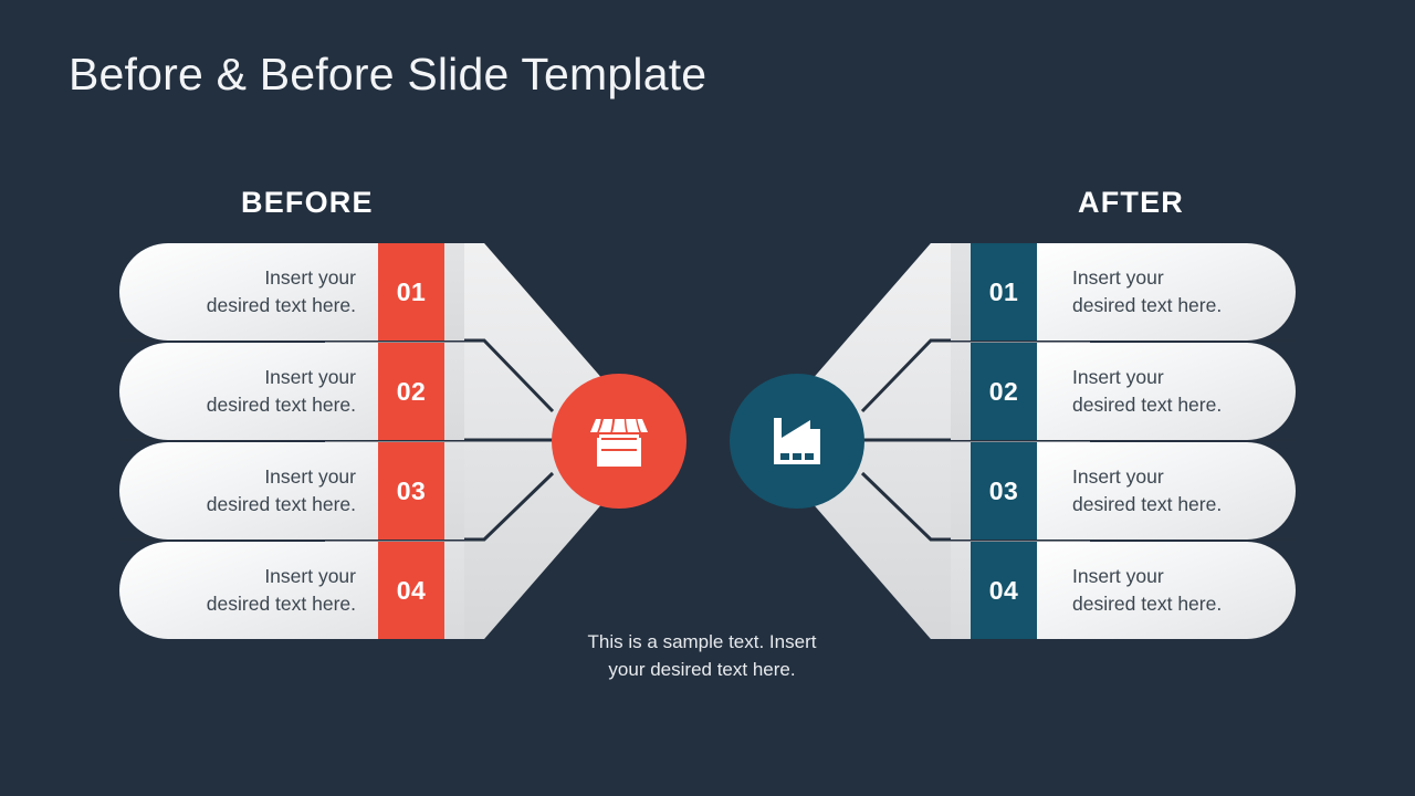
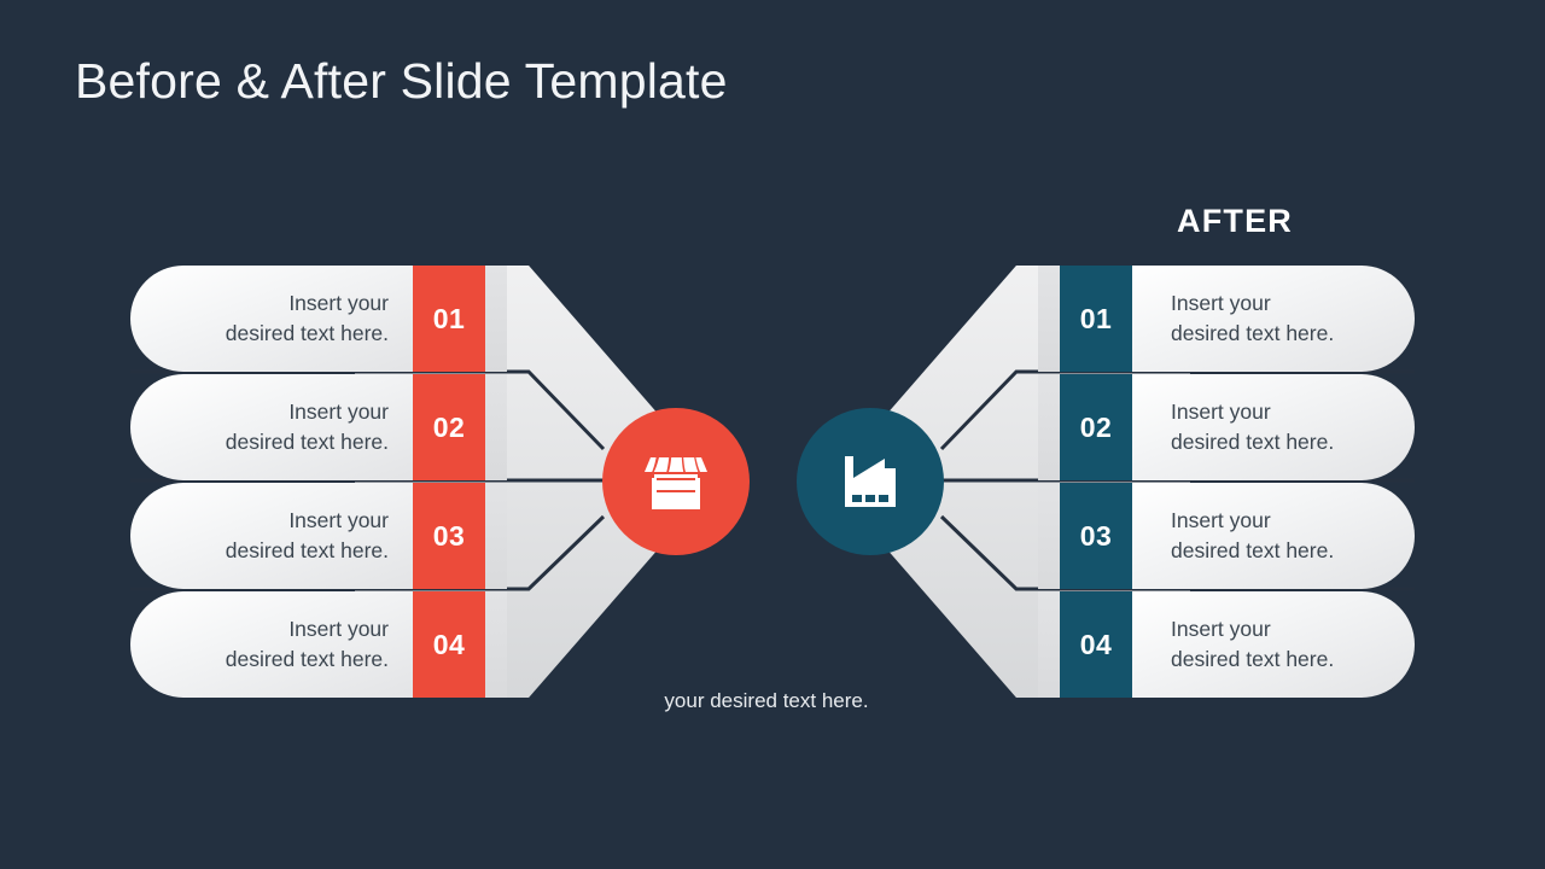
- Before & Before Slide Template
+ Before & After Slide Template
- BEFORE
  01
  Insert your
  desired text here.
  02
  Insert your
  desired text here.
  03
  Insert your
  desired text here.
  04
  Insert your
  desired text here.
  AFTER
  01
  Insert your
  desired text here.
  02
  Insert your
  desired text here.
  03
  Insert your
  desired text here.
  04
  Insert your
  desired text here.
- This is a sample text. Insert
  your desired text here.
